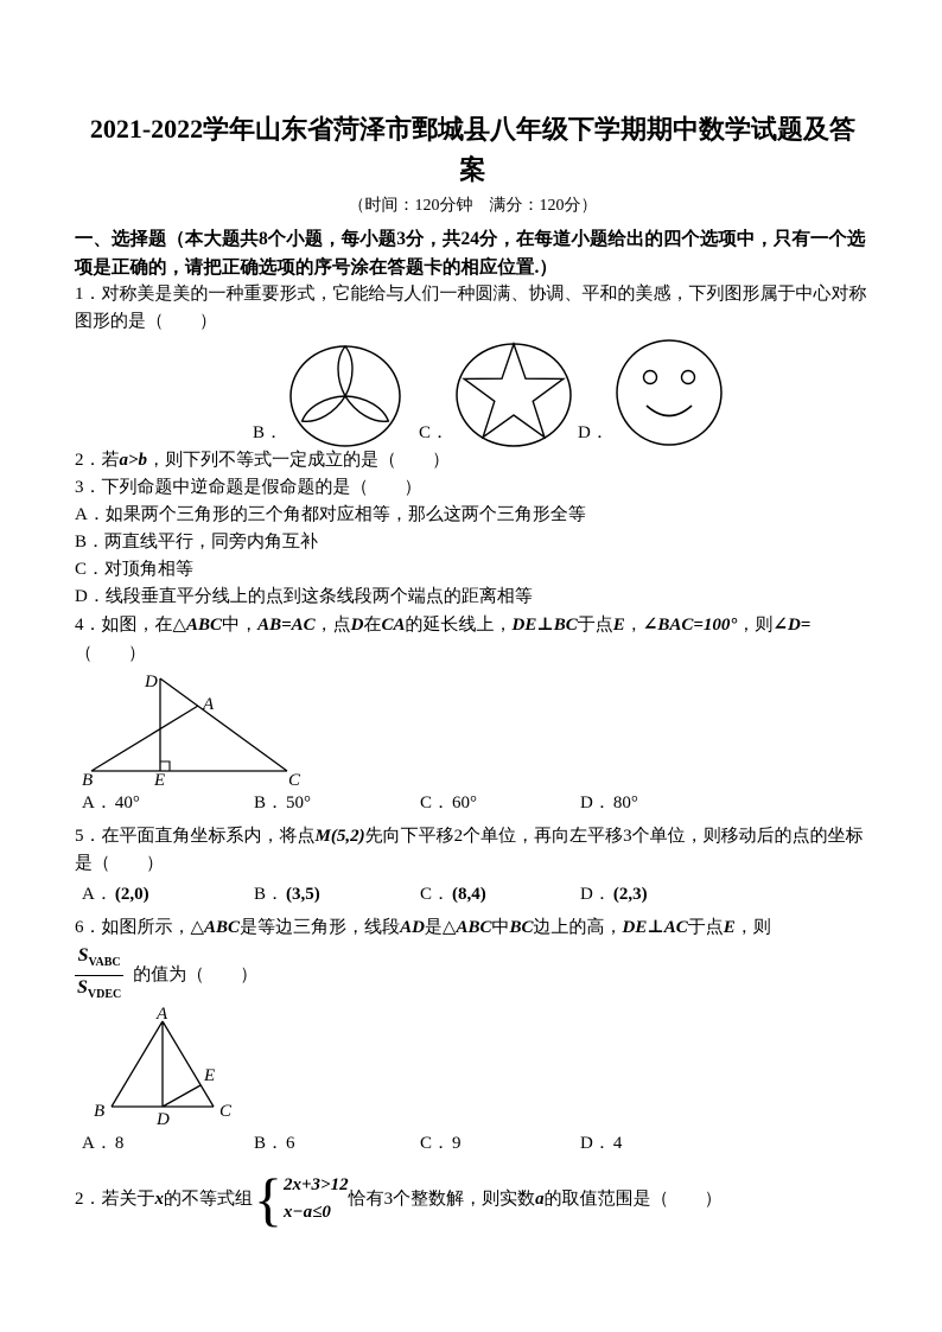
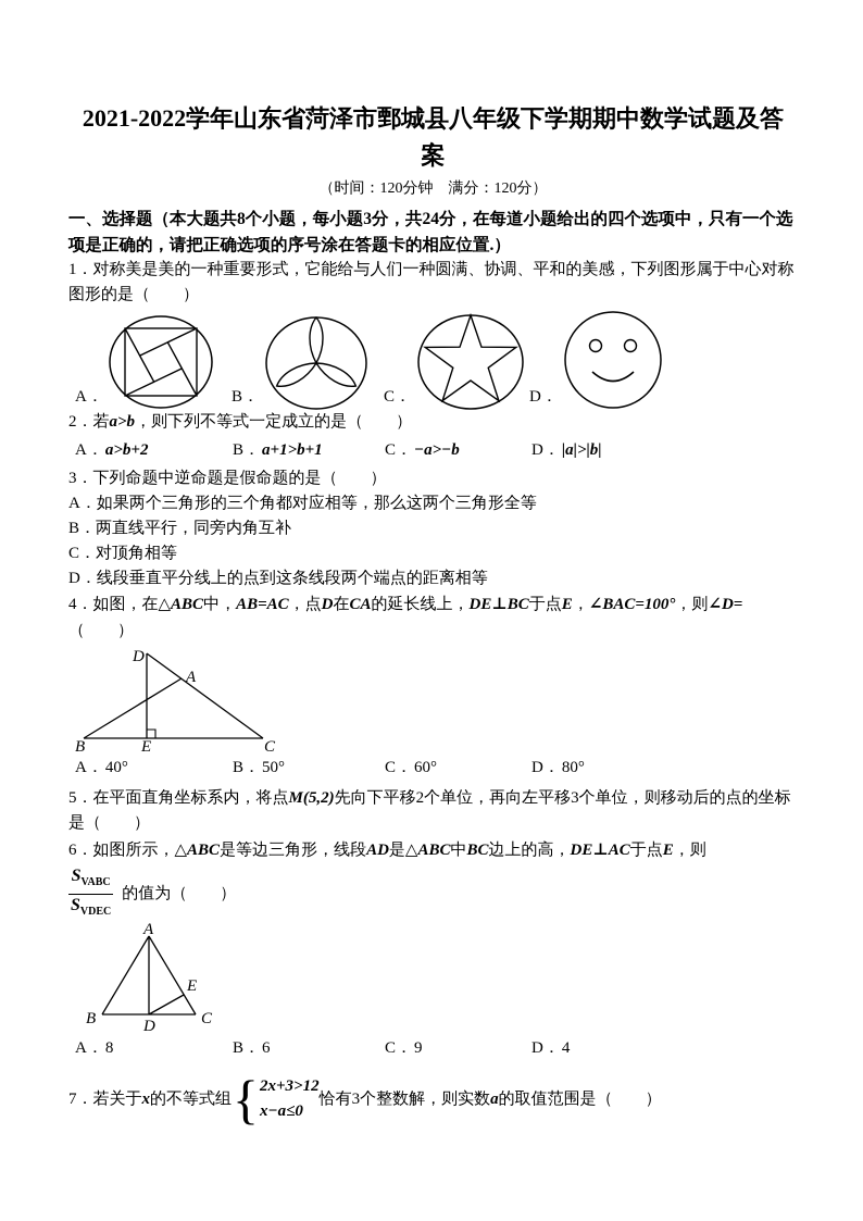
  2021-2022学年山东省菏泽市鄄城县八年级下学期期中数学试题及答案
  （时间：120分钟 满分：120分）
  一、选择题（本大题共8个小题，每小题3分，共24分，在每道小题给出的四个选项中，只有一个选项是正确的，请把正确选项的序号涂在答题卡的相应位置.）
  1．对称美是美的一种重要形式，它能给与人们一种圆满、协调、平和的美感，下列图形属于中心对称图形的是（ ）
+ A．
  B．
  C．
  D．
  2．若a>b，则下列不等式一定成立的是（ ）
+ A． a>b+2
+ B． a+1>b+1
+ C． −a>−b
+ D． |a|>|b|
  3．下列命题中逆命题是假命题的是（ ）
  A．如果两个三角形的三个角都对应相等，那么这两个三角形全等
  B．两直线平行，同旁内角互补
  C．对顶角相等
  D．线段垂直平分线上的点到这条线段两个端点的距离相等
  4．如图，在△ABC中，AB=AC，点D在CA的延长线上，DE⊥BC于点E，∠BAC=100°，则∠D=（ ）
  D
  A
  B
  E
  C
  A． 40°
  B． 50°
  C． 60°
  D． 80°
  5．在平面直角坐标系内，将点M(5,2)先向下平移2个单位，再向左平移3个单位，则移动后的点的坐标是（ ）
- A． (2,0)
- B． (3,5)
- C． (8,4)
- D． (2,3)
  6．如图所示，△ABC是等边三角形，线段AD是△ABC中BC边上的高，DE⊥AC于点E，则
  SVABC
  SVDEC
  的值为（ ）
  A
  B
  C
  D
  E
  A． 8
  B． 6
  C． 9
  D． 4
- 2．若关于x的不等式组
+ 7．若关于x的不等式组
  {
  2x+3>12
  x−a≤0
  恰有3个整数解，则实数a的取值范围是（ ）
